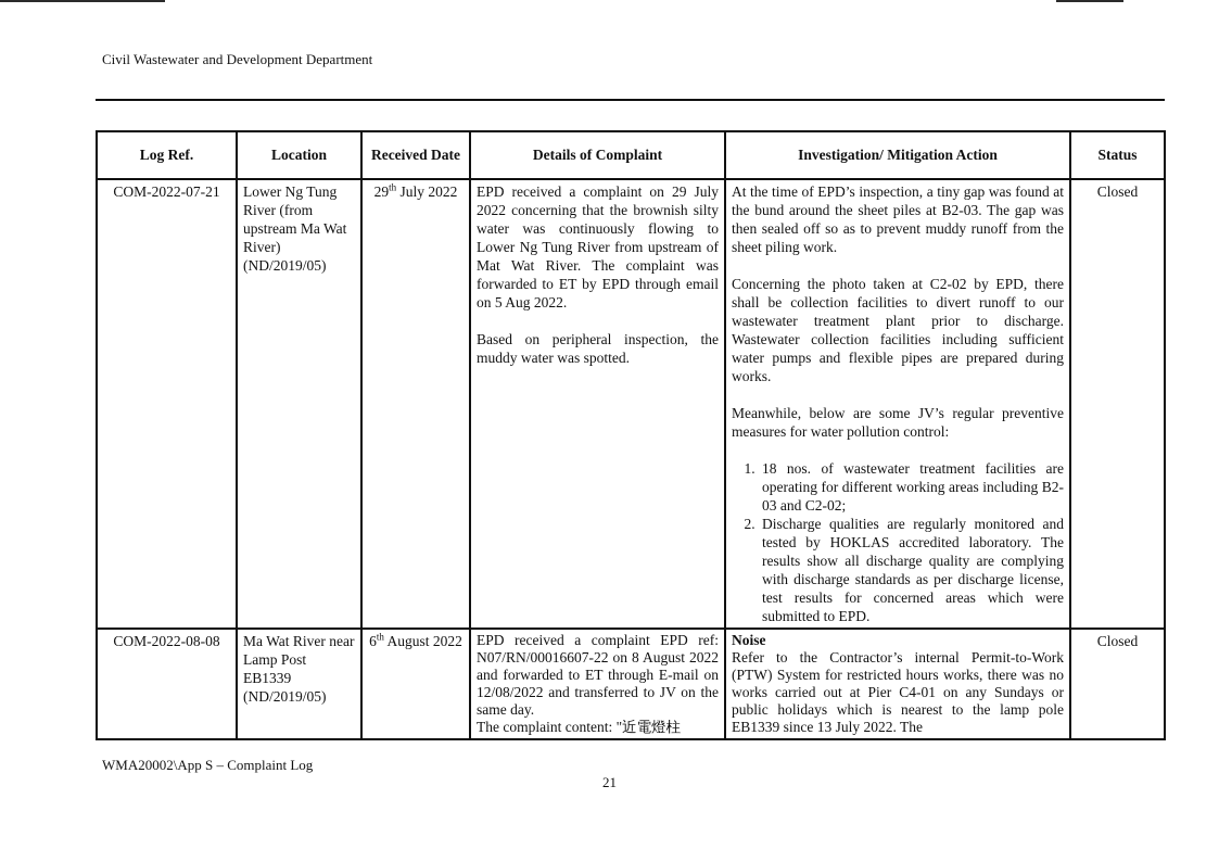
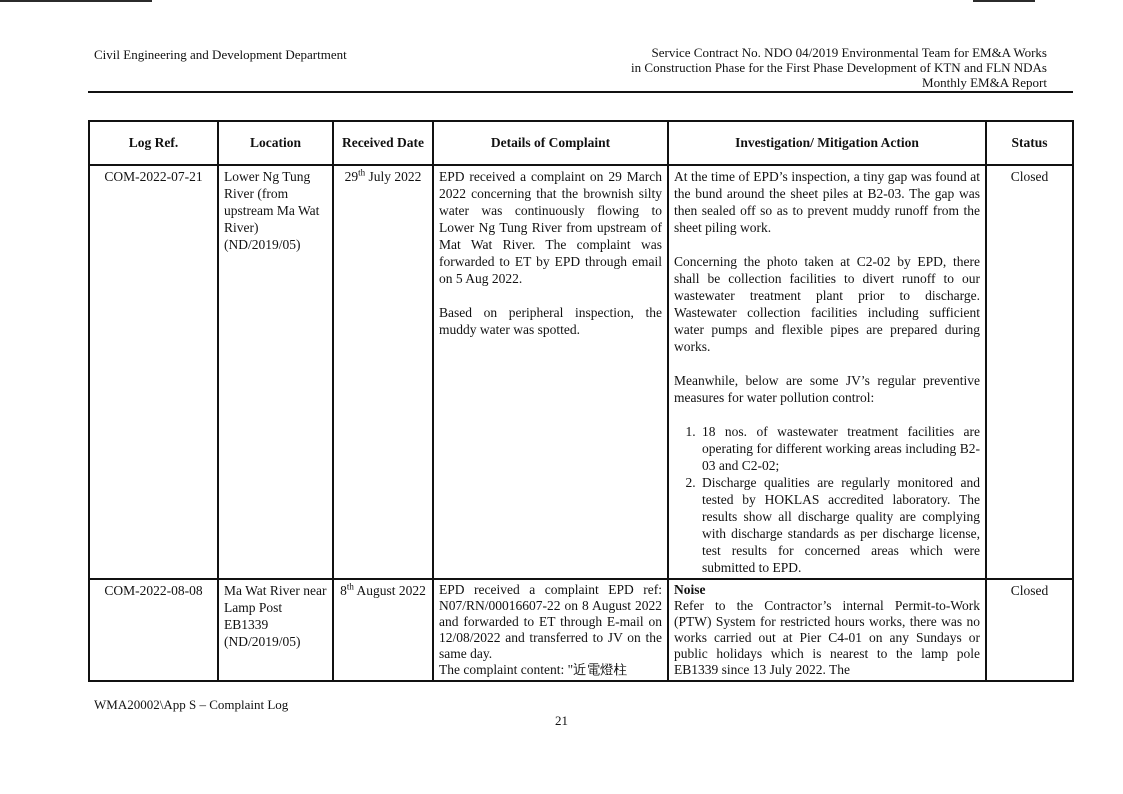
- Civil Wastewater and Development Department
+ Civil Engineering and Development Department
+ Service Contract No. NDO 04/2019 Environmental Team for EM&A Works
+ in Construction Phase for the First Phase Development of KTN and FLN NDAs
+ Monthly EM&A Report
  Log Ref.	Location	Received Date	Details of Complaint	Investigation/ Mitigation Action	Status
- COM-2022-07-21	Lower Ng Tung River (from upstream Ma Wat River) (ND/2019/05)	29th July 2022	EPD received a complaint on 29 July 2022 concerning that the brownish silty water was continuously flowing to Lower Ng Tung River from upstream of Mat Wat River. The complaint was forwarded to ET by EPD through email on 5 Aug 2022. Based on peripheral inspection, the muddy water was spotted.	At the time of EPD’s inspection, a tiny gap was found at the bund around the sheet piles at B2-03. The gap was then sealed off so as to prevent muddy runoff from the sheet piling work. Concerning the photo taken at C2-02 by EPD, there shall be collection facilities to divert runoff to our wastewater treatment plant prior to discharge. Wastewater collection facilities including sufficient water pumps and flexible pipes are prepared during works. Meanwhile, below are some JV’s regular preventive measures for water pollution control: 18 nos. of wastewater treatment facilities are operating for different working areas including B2-03 and C2-02; Discharge qualities are regularly monitored and tested by HOKLAS accredited laboratory. The results show all discharge quality are complying with discharge standards as per discharge license, test results for concerned areas which were submitted to EPD.	Closed
+ COM-2022-07-21	Lower Ng Tung River (from upstream Ma Wat River) (ND/2019/05)	29th July 2022	EPD received a complaint on 29 March 2022 concerning that the brownish silty water was continuously flowing to Lower Ng Tung River from upstream of Mat Wat River. The complaint was forwarded to ET by EPD through email on 5 Aug 2022. Based on peripheral inspection, the muddy water was spotted.	At the time of EPD’s inspection, a tiny gap was found at the bund around the sheet piles at B2-03. The gap was then sealed off so as to prevent muddy runoff from the sheet piling work. Concerning the photo taken at C2-02 by EPD, there shall be collection facilities to divert runoff to our wastewater treatment plant prior to discharge. Wastewater collection facilities including sufficient water pumps and flexible pipes are prepared during works. Meanwhile, below are some JV’s regular preventive measures for water pollution control: 18 nos. of wastewater treatment facilities are operating for different working areas including B2-03 and C2-02; Discharge qualities are regularly monitored and tested by HOKLAS accredited laboratory. The results show all discharge quality are complying with discharge standards as per discharge license, test results for concerned areas which were submitted to EPD.	Closed
- COM-2022-08-08	Ma Wat River near Lamp Post EB1339 (ND/2019/05)	6th August 2022	EPD received a complaint EPD ref: N07/RN/00016607-22 on 8 August 2022 and forwarded to ET through E-mail on 12/08/2022 and transferred to JV on the same day. The complaint content: "近電燈柱	Noise Refer to the Contractor’s internal Permit-to-Work (PTW) System for restricted hours works, there was no works carried out at Pier C4-01 on any Sundays or public holidays which is nearest to the lamp pole EB1339 since 13 July 2022. The	Closed
+ COM-2022-08-08	Ma Wat River near Lamp Post EB1339 (ND/2019/05)	8th August 2022	EPD received a complaint EPD ref: N07/RN/00016607-22 on 8 August 2022 and forwarded to ET through E-mail on 12/08/2022 and transferred to JV on the same day. The complaint content: "近電燈柱	Noise Refer to the Contractor’s internal Permit-to-Work (PTW) System for restricted hours works, there was no works carried out at Pier C4-01 on any Sundays or public holidays which is nearest to the lamp pole EB1339 since 13 July 2022. The	Closed
  WMA20002\App S – Complaint Log
  21
